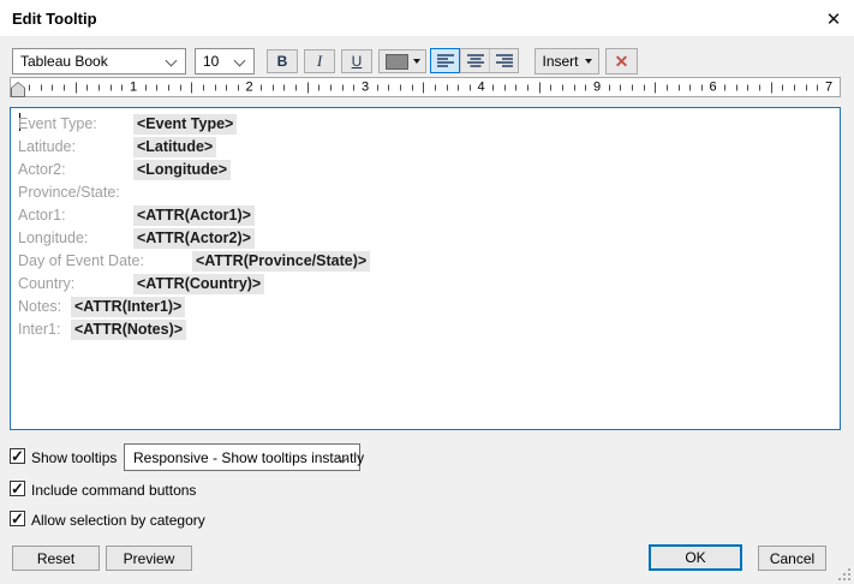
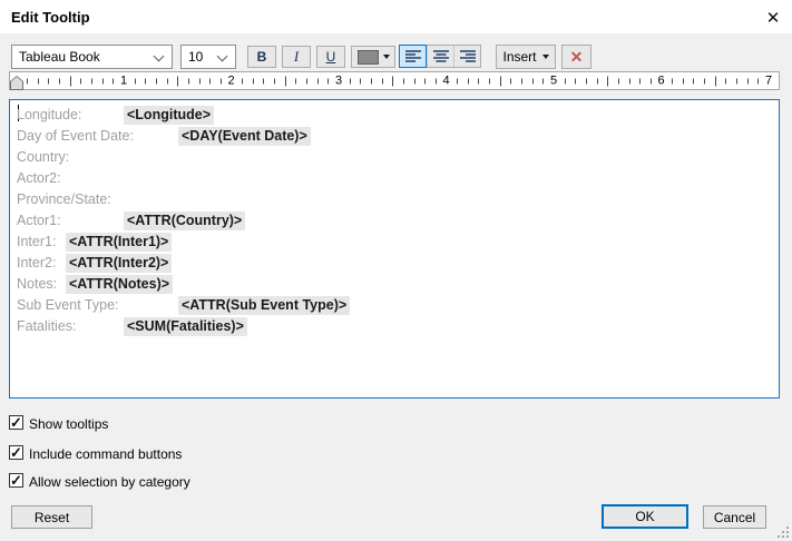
  Edit Tooltip
  ✕
  Tableau Book
  10
  B
  I
  U
  Insert
  ✕
  1
  2
  3
  4
- 9
+ 5
  6
  7
- Event Type:
- <Event Type>
- Latitude:
- <Latitude>
- Actor2:
+ Longitude:
  <Longitude>
- Province/State:
+ Day of Event Date:
+ <DAY(Event Date)>
- Actor1:
+ Country:
- <ATTR(Actor1)>
- Longitude:
+ Actor2:
- <ATTR(Actor2)>
- Day of Event Date:
+ Province/State:
- <ATTR(Province/State)>
- Country:
+ Actor1:
  <ATTR(Country)>
- Notes:
+ Inter1:
  <ATTR(Inter1)>
+ Inter2:
+ <ATTR(Inter2)>
- Inter1:
+ Notes:
  <ATTR(Notes)>
+ Sub Event Type:
+ <ATTR(Sub Event Type)>
+ Fatalities:
+ <SUM(Fatalities)>
  Show tooltips
- Responsive - Show tooltips instantly
  Include command buttons
  Allow selection by category
  Reset
- Preview
  OK
  Cancel
